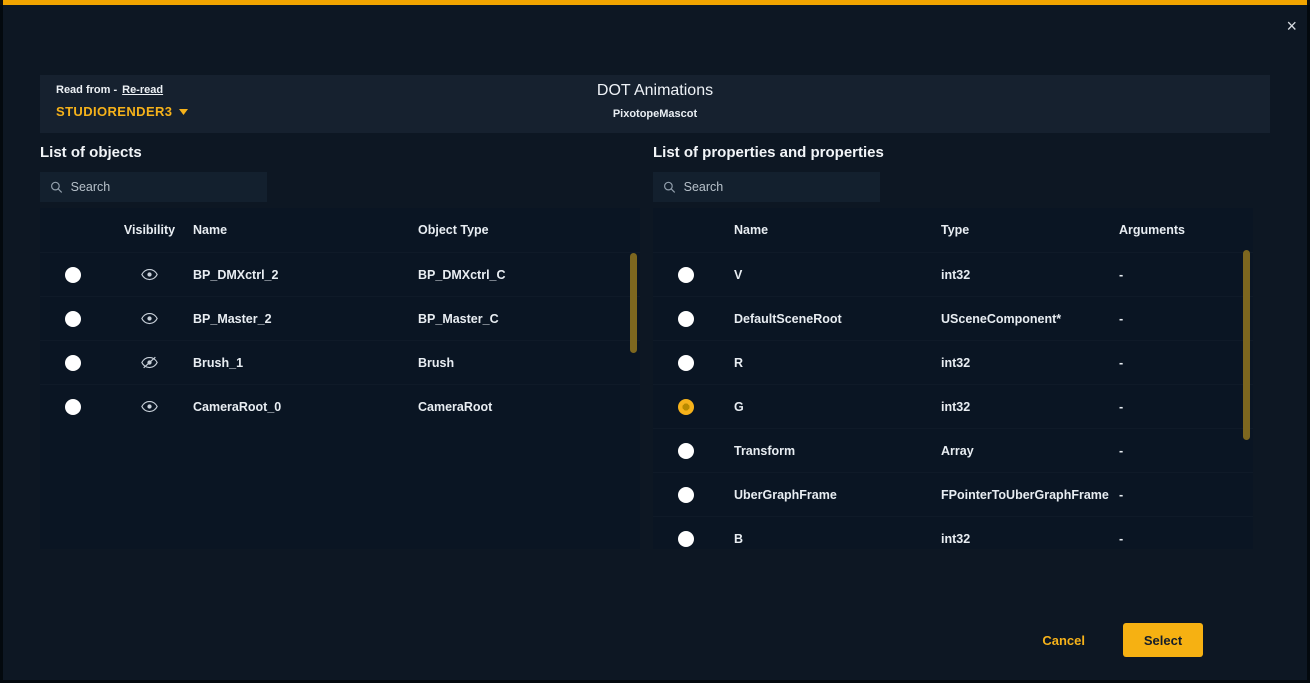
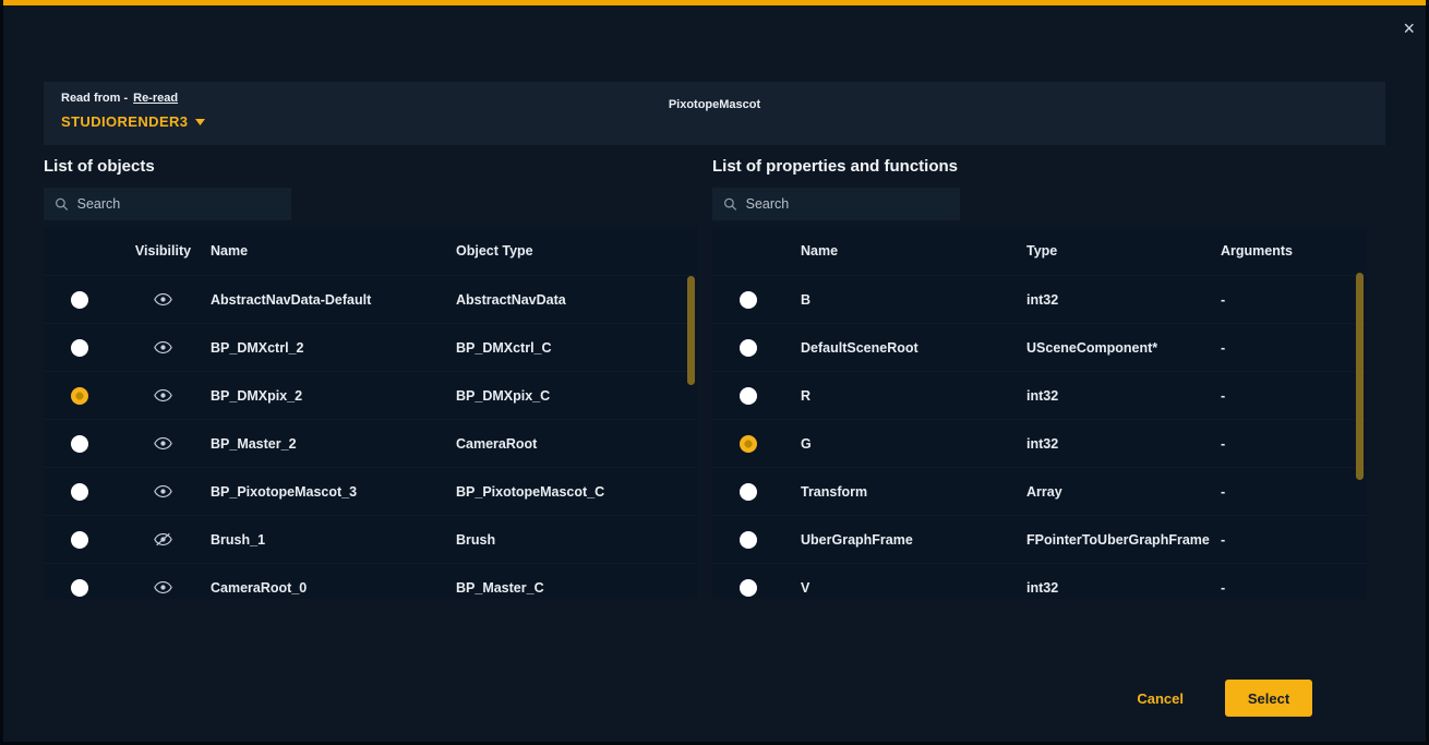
  ×
  Read from - Re-read
  STUDIORENDER3
- DOT Animations
  PixotopeMascot
  List of objects
- List of properties and properties
+ List of properties and functions
  Search
  Search
  Visibility
  Name
  Object Type
+ AbstractNavData-Default
+ AbstractNavData
  BP_DMXctrl_2
  BP_DMXctrl_C
+ BP_DMXpix_2
+ BP_DMXpix_C
  BP_Master_2
- BP_Master_C
+ CameraRoot
+ BP_PixotopeMascot_3
+ BP_PixotopeMascot_C
  Brush_1
  Brush
  CameraRoot_0
- CameraRoot
+ BP_Master_C
  Name
  Type
  Arguments
- V
+ B
  int32
  -
  DefaultSceneRoot
  USceneComponent*
  -
  R
  int32
  -
  G
  int32
  -
  Transform
  Array
  -
  UberGraphFrame
  FPointerToUberGraphFrame
  -
- B
+ V
  int32
  -
  Cancel
  Select
